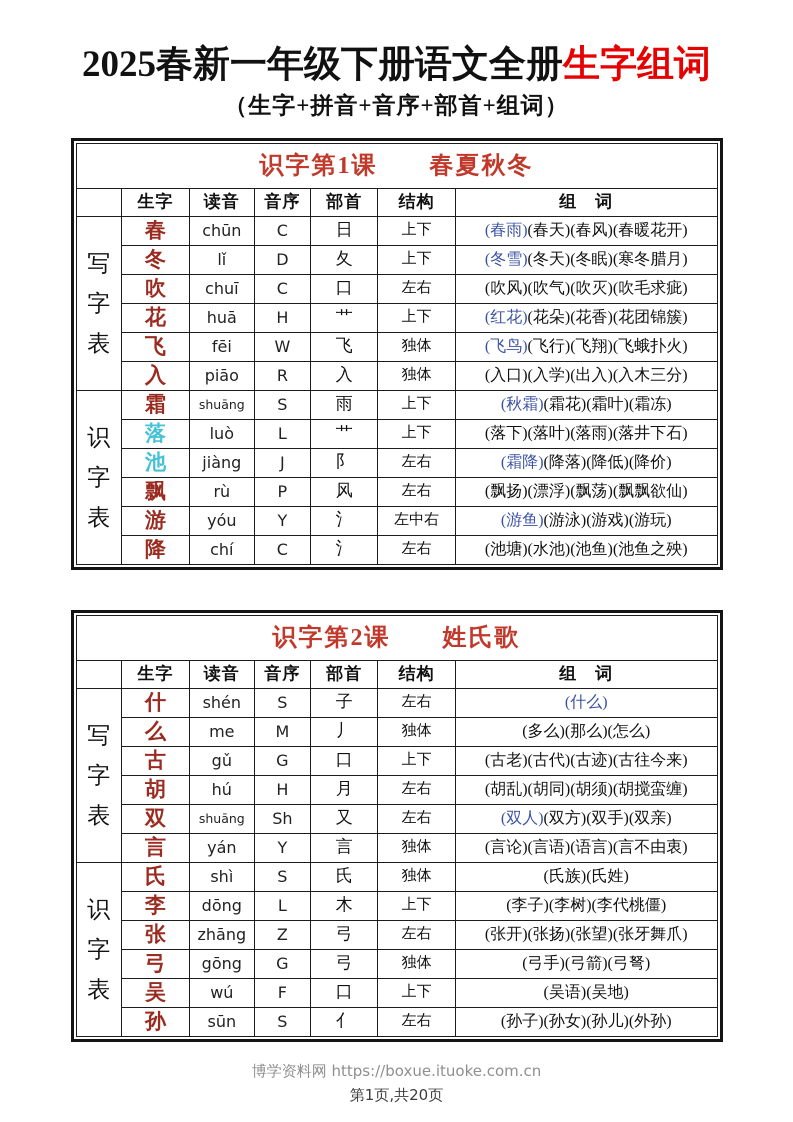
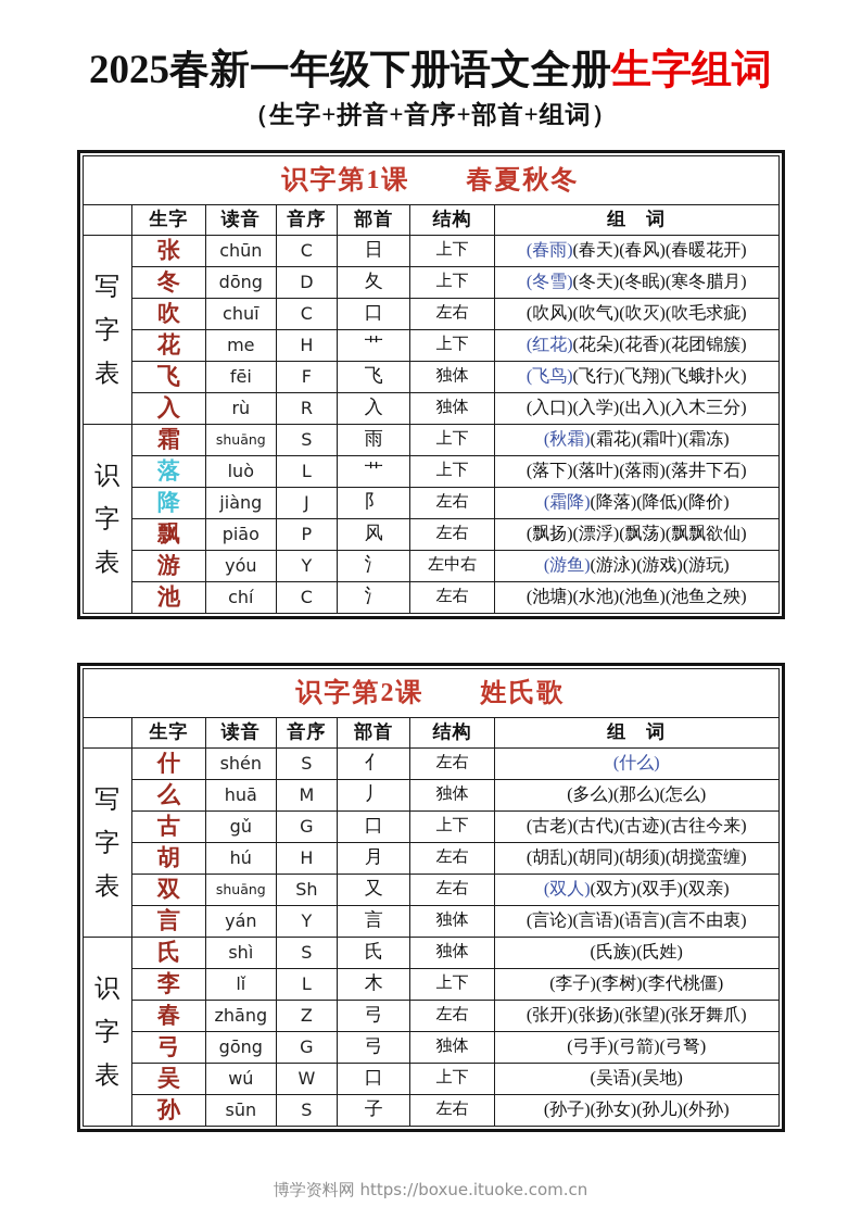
  2025春新一年级下册语文全册生字组词
  （生字+拼音+音序+部首+组词）
  识字第1课 春夏秋冬
  	生字	读音	音序	部首	结构	组 词
- 写字表	春	chūn	C	日	上下	(春雨)(春天)(春风)(春暖花开)
+ 写字表	张	chūn	C	日	上下	(春雨)(春天)(春风)(春暖花开)
- 冬	lǐ	D	夂	上下	(冬雪)(冬天)(冬眠)(寒冬腊月)
+ 冬	dōng	D	夂	上下	(冬雪)(冬天)(冬眠)(寒冬腊月)
  吹	chuī	C	口	左右	(吹风)(吹气)(吹灭)(吹毛求疵)
- 花	huā	H	艹	上下	(红花)(花朵)(花香)(花团锦簇)
+ 花	me	H	艹	上下	(红花)(花朵)(花香)(花团锦簇)
- 飞	fēi	W	飞	独体	(飞鸟)(飞行)(飞翔)(飞蛾扑火)
+ 飞	fēi	F	飞	独体	(飞鸟)(飞行)(飞翔)(飞蛾扑火)
- 入	piāo	R	入	独体	(入口)(入学)(出入)(入木三分)
+ 入	rù	R	入	独体	(入口)(入学)(出入)(入木三分)
  识字表	霜	shuāng	S	雨	上下	(秋霜)(霜花)(霜叶)(霜冻)
  落	luò	L	艹	上下	(落下)(落叶)(落雨)(落井下石)
- 池	jiàng	J	阝	左右	(霜降)(降落)(降低)(降价)
+ 降	jiàng	J	阝	左右	(霜降)(降落)(降低)(降价)
- 飘	rù	P	风	左右	(飘扬)(漂浮)(飘荡)(飘飘欲仙)
+ 飘	piāo	P	风	左右	(飘扬)(漂浮)(飘荡)(飘飘欲仙)
  游	yóu	Y	氵	左中右	(游鱼)(游泳)(游戏)(游玩)
- 降	chí	C	氵	左右	(池塘)(水池)(池鱼)(池鱼之殃)
+ 池	chí	C	氵	左右	(池塘)(水池)(池鱼)(池鱼之殃)
  识字第2课 姓氏歌
  	生字	读音	音序	部首	结构	组 词
- 写字表	什	shén	S	子	左右	(什么)
+ 写字表	什	shén	S	亻	左右	(什么)
- 么	me	M	丿	独体	(多么)(那么)(怎么)
+ 么	huā	M	丿	独体	(多么)(那么)(怎么)
  古	gǔ	G	口	上下	(古老)(古代)(古迹)(古往今来)
  胡	hú	H	月	左右	(胡乱)(胡同)(胡须)(胡搅蛮缠)
  双	shuāng	Sh	又	左右	(双人)(双方)(双手)(双亲)
  言	yán	Y	言	独体	(言论)(言语)(语言)(言不由衷)
  识字表	氏	shì	S	氏	独体	(氏族)(氏姓)
- 李	dōng	L	木	上下	(李子)(李树)(李代桃僵)
+ 李	lǐ	L	木	上下	(李子)(李树)(李代桃僵)
- 张	zhāng	Z	弓	左右	(张开)(张扬)(张望)(张牙舞爪)
+ 春	zhāng	Z	弓	左右	(张开)(张扬)(张望)(张牙舞爪)
  弓	gōng	G	弓	独体	(弓手)(弓箭)(弓弩)
- 吴	wú	F	口	上下	(吴语)(吴地)
+ 吴	wú	W	口	上下	(吴语)(吴地)
- 孙	sūn	S	亻	左右	(孙子)(孙女)(孙儿)(外孙)
+ 孙	sūn	S	子	左右	(孙子)(孙女)(孙儿)(外孙)
  博学资料网 https://boxue.ituoke.com.cn
- 第1页,共20页
